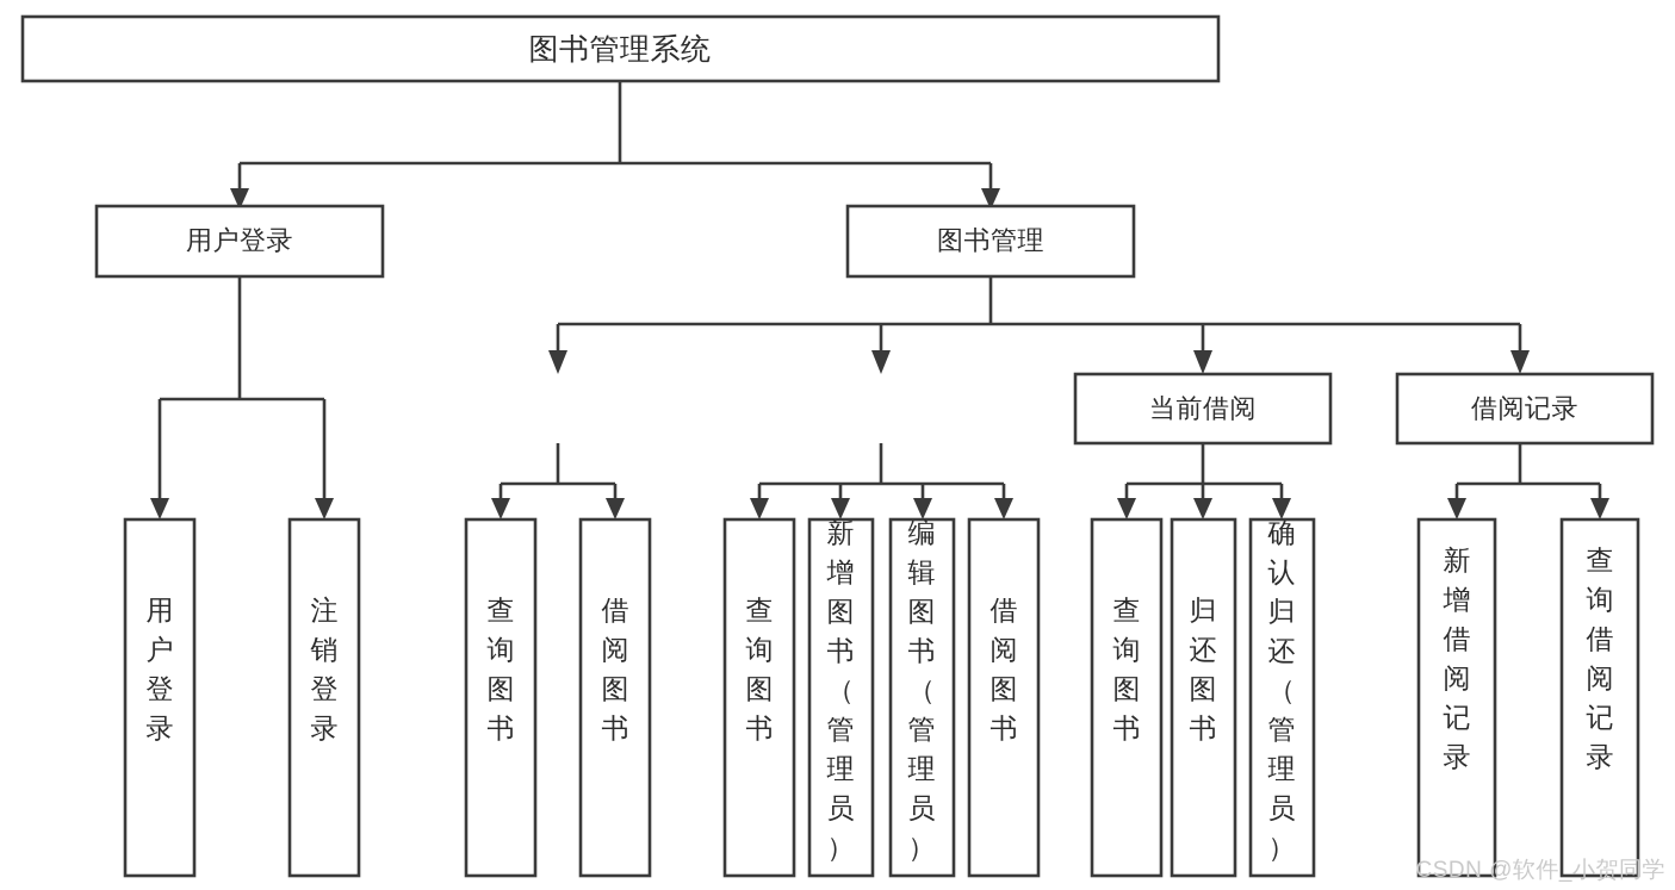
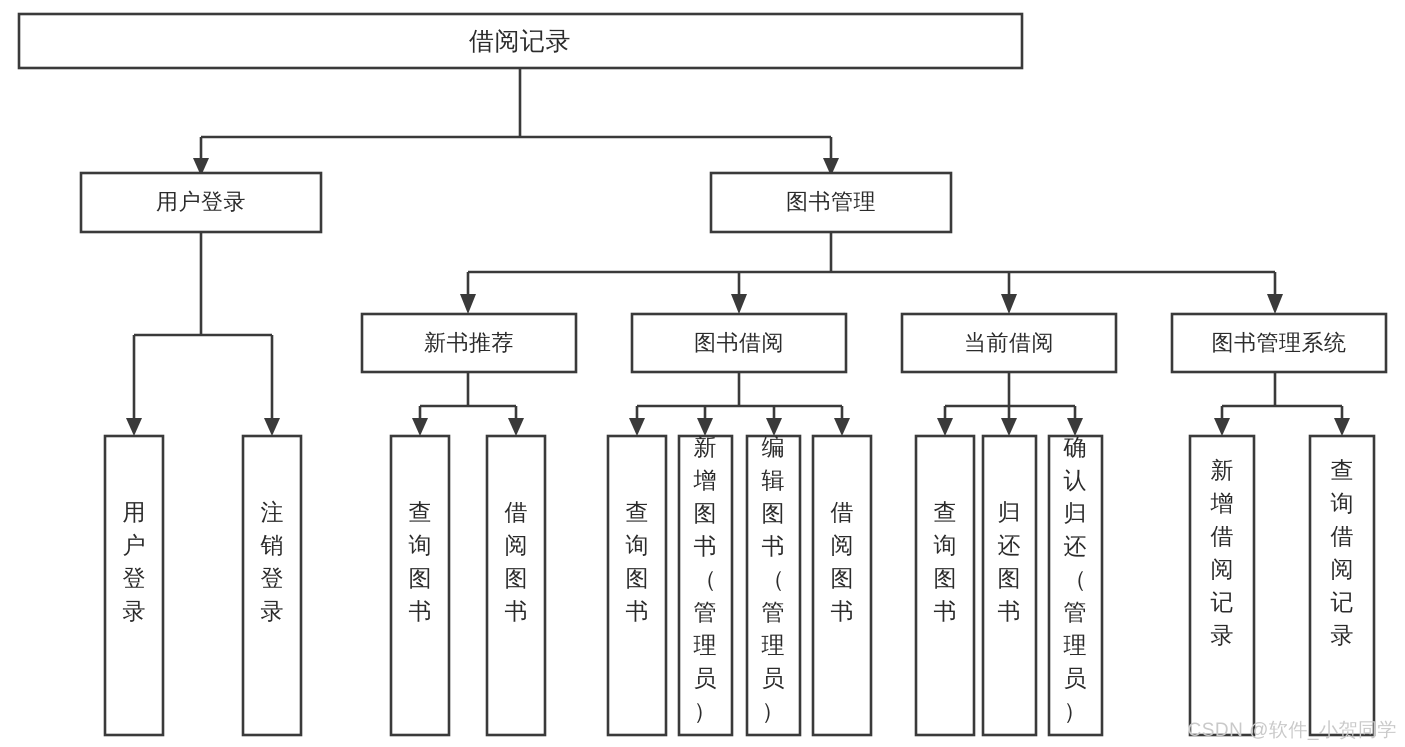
- 图书管理系统
+ 借阅记录
  用户登录
  图书管理
+ 新书推荐
+ 图书借阅
  当前借阅
- 借阅记录
+ 图书管理系统
  用户登录
  注销登录
  查询图书
  借阅图书
  查询图书
  新增图书（管理员）
  编辑图书（管理员）
  借阅图书
  查询图书
  归还图书
  确认归还（管理员）
  新增借阅记录
  查询借阅记录
  CSDN @软件_小贺同学
